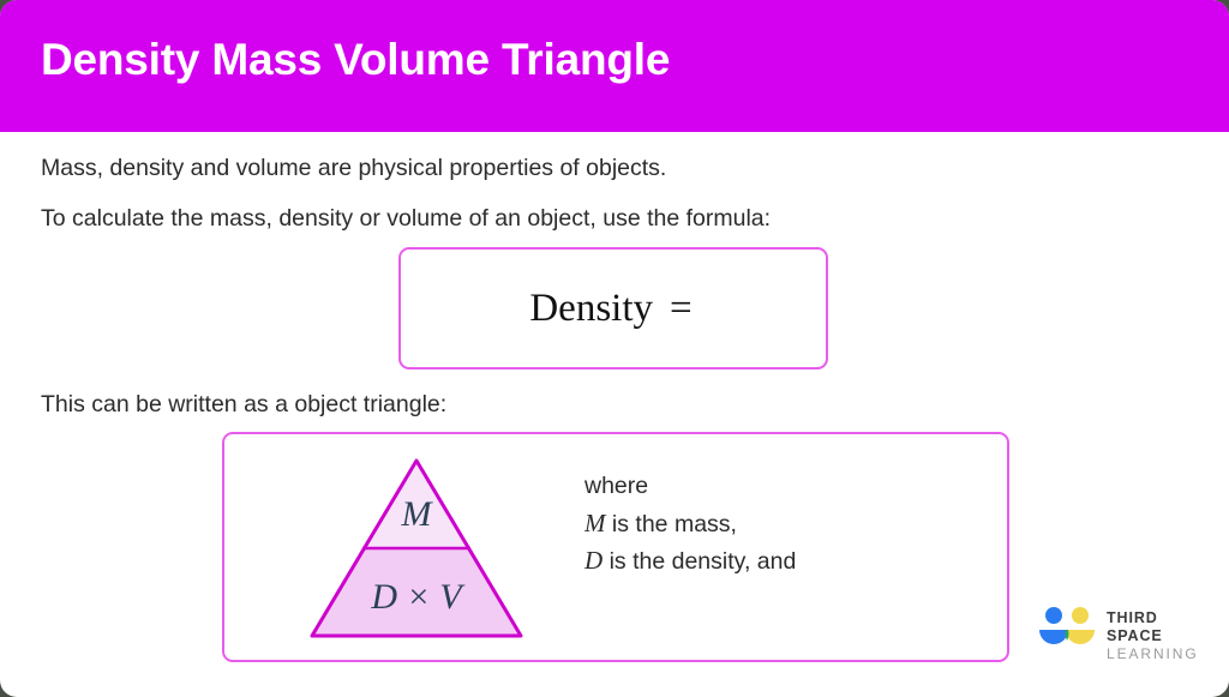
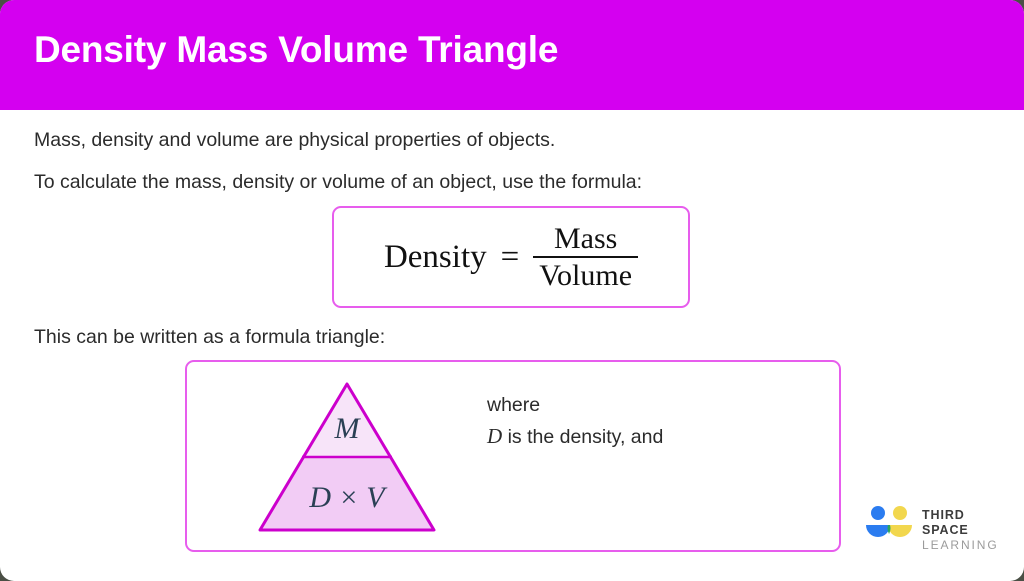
  Density Mass Volume Triangle
  Mass, density and volume are physical properties of objects.
  To calculate the mass, density or volume of an object, use the formula:
  Density
  =
+ Mass
+ Volume
- This can be written as a object triangle:
+ This can be written as a formula triangle:
  M
  D × V
  where
- M is the mass,
  D is the density, and
  THIRD SPACE
  LEARNING
